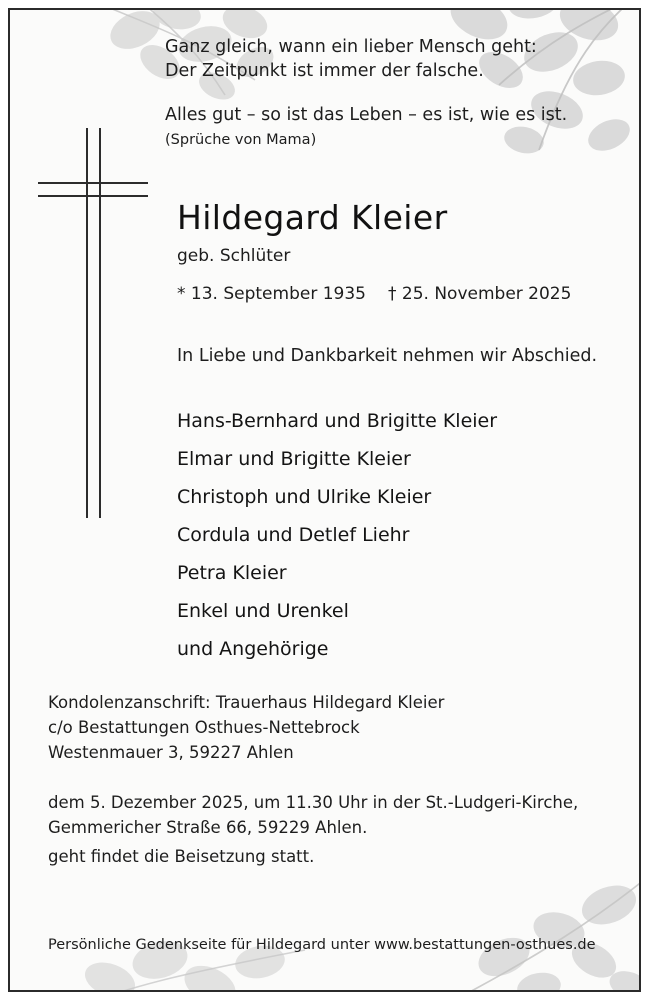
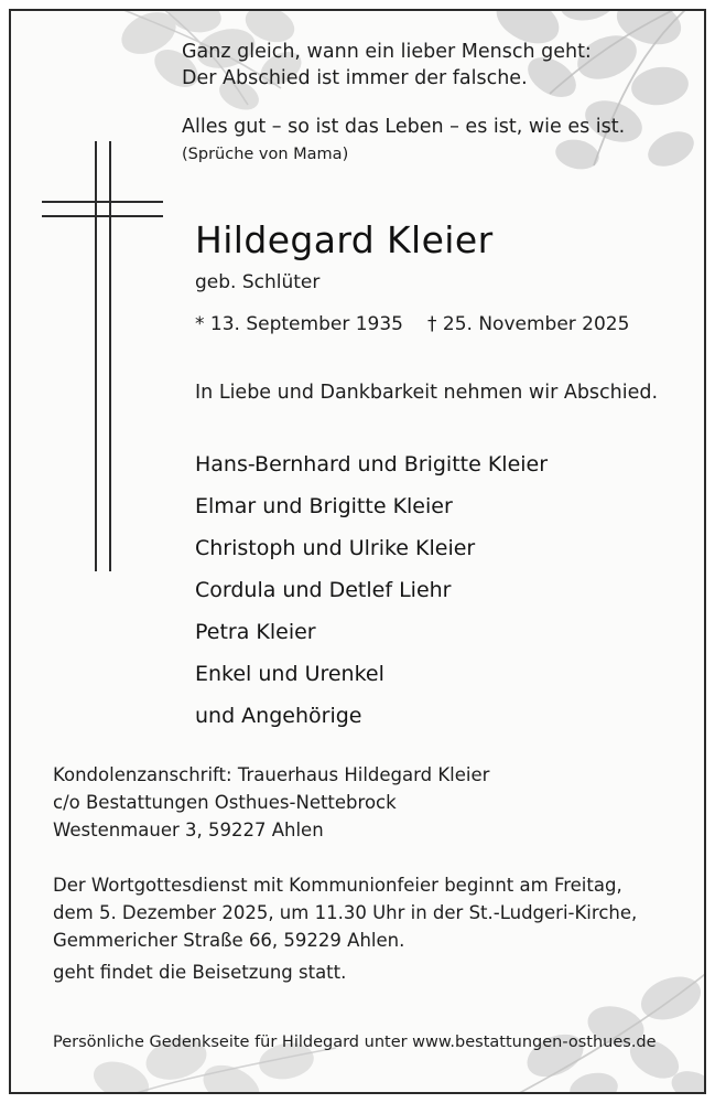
  Ganz gleich, wann ein lieber Mensch geht:
- Der Zeitpunkt ist immer der falsche.
+ Der Abschied ist immer der falsche.
  Alles gut – so ist das Leben – es ist, wie es ist.
  (Sprüche von Mama)
  Hildegard Kleier
  geb. Schlüter
  * 13. September 1935 † 25. November 2025
  In Liebe und Dankbarkeit nehmen wir Abschied.
  Hans-Bernhard und Brigitte Kleier
  Elmar und Brigitte Kleier
  Christoph und Ulrike Kleier
  Cordula und Detlef Liehr
  Petra Kleier
  Enkel und Urenkel
  und Angehörige
  Kondolenzanschrift: Trauerhaus Hildegard Kleier
  c/o Bestattungen Osthues-Nettebrock
  Westenmauer 3, 59227 Ahlen
+ Der Wortgottesdienst mit Kommunionfeier beginnt am Freitag,
  dem 5. Dezember 2025, um 11.30 Uhr in der St.-Ludgeri-Kirche,
  Gemmericher Straße 66, 59229 Ahlen.
  geht findet die Beisetzung statt.
  Persönliche Gedenkseite für Hildegard unter www.bestattungen-osthues.de
